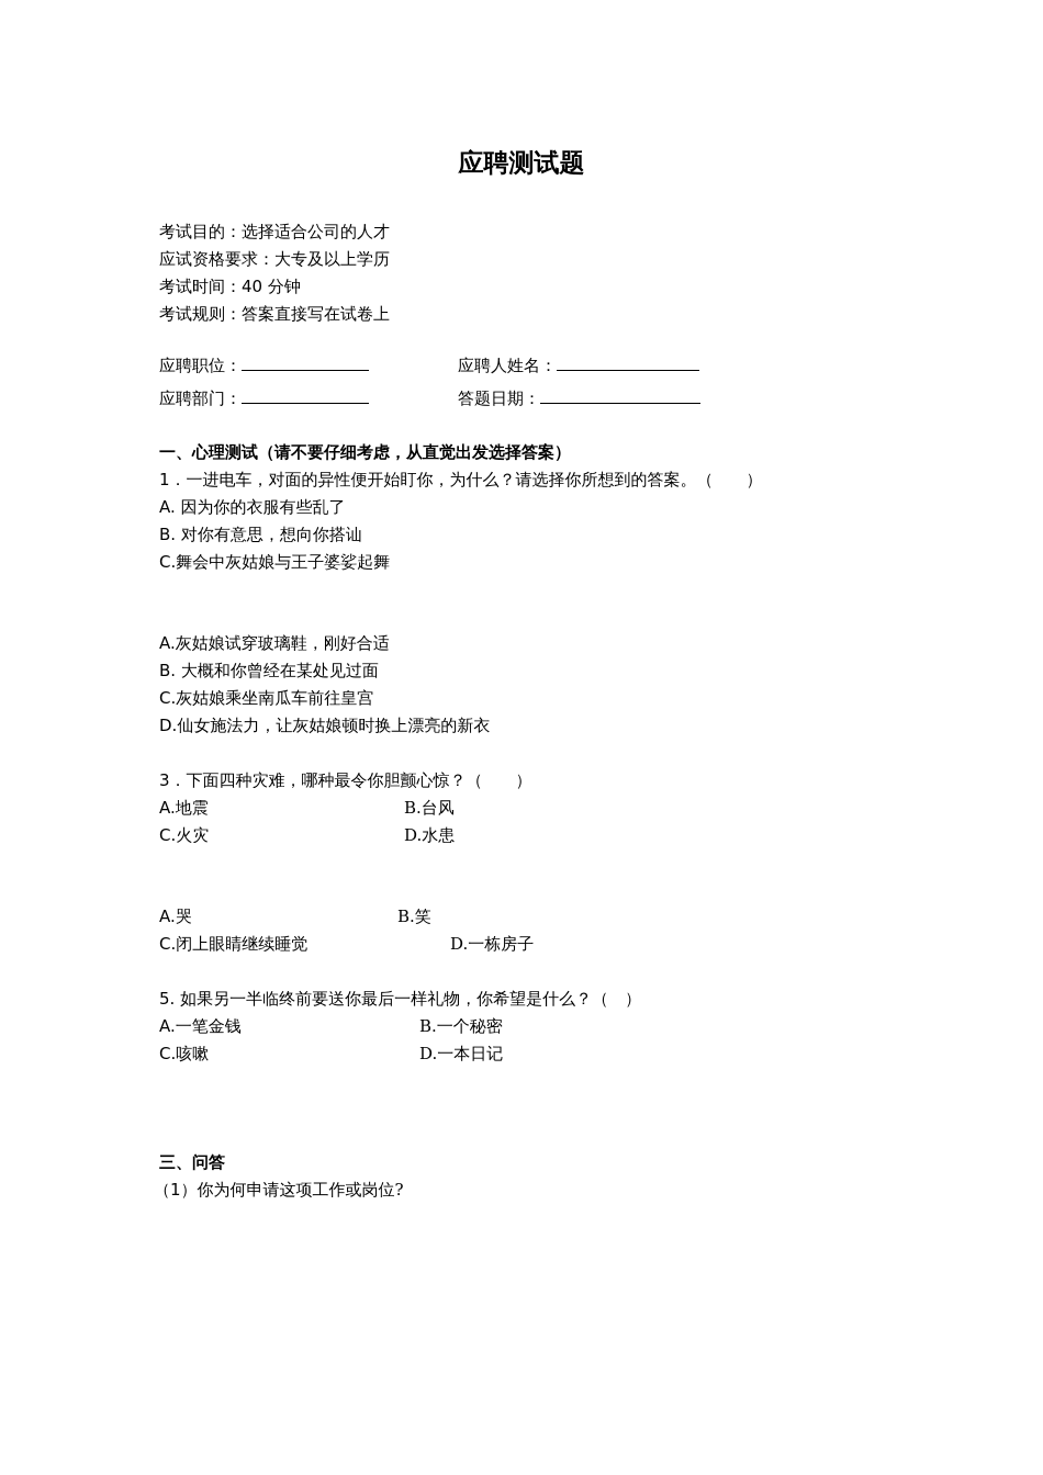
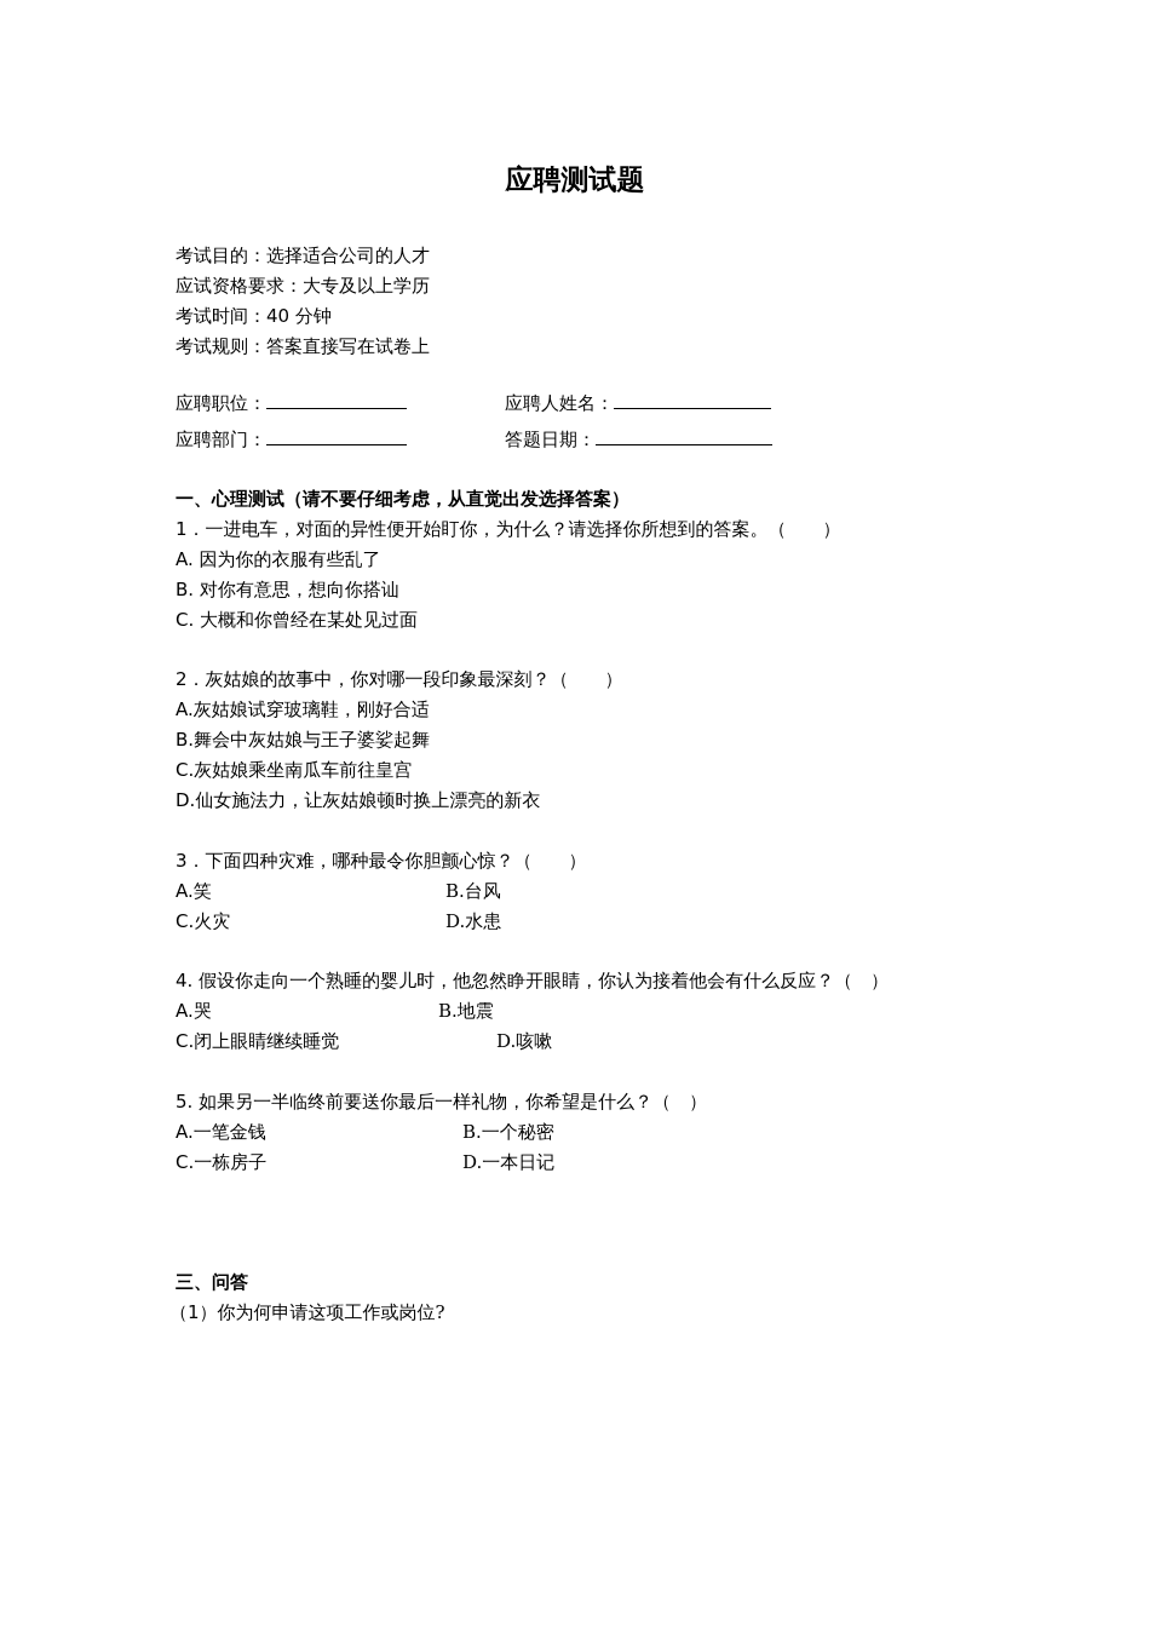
  应聘测试题
  考试目的：选择适合公司的人才
  应试资格要求：大专及以上学历
  考试时间：40 分钟
  考试规则：答案直接写在试卷上
  应聘职位：
  应聘人姓名：
  应聘部门：
  答题日期：
  一、心理测试（请不要仔细考虑，从直觉出发选择答案）
  1．一进电车，对面的异性便开始盯你，为什么？请选择你所想到的答案。（ ）
  A. 因为你的衣服有些乱了
  B. 对你有意思，想向你搭讪
- C.舞会中灰姑娘与王子婆娑起舞
+ C. 大概和你曾经在某处见过面
+ 2．灰姑娘的故事中，你对哪一段印象最深刻？（ ）
  A.灰姑娘试穿玻璃鞋，刚好合适
- B. 大概和你曾经在某处见过面
+ B.舞会中灰姑娘与王子婆娑起舞
  C.灰姑娘乘坐南瓜车前往皇宫
  D.仙女施法力，让灰姑娘顿时换上漂亮的新衣
  3．下面四种灾难，哪种最令你胆颤心惊？（ ）
- A.地震
+ A.笑
  B.台风
  C.火灾
  D.水患
+ 4. 假设你走向一个熟睡的婴儿时，他忽然睁开眼睛，你认为接着他会有什么反应？（ ）
  A.哭
- B.笑
+ B.地震
  C.闭上眼睛继续睡觉
- D.一栋房子
+ D.咳嗽
  5. 如果另一半临终前要送你最后一样礼物，你希望是什么？（ ）
  A.一笔金钱
  B.一个秘密
- C.咳嗽
+ C.一栋房子
  D.一本日记
  三、问答
  （1）你为何申请这项工作或岗位?
